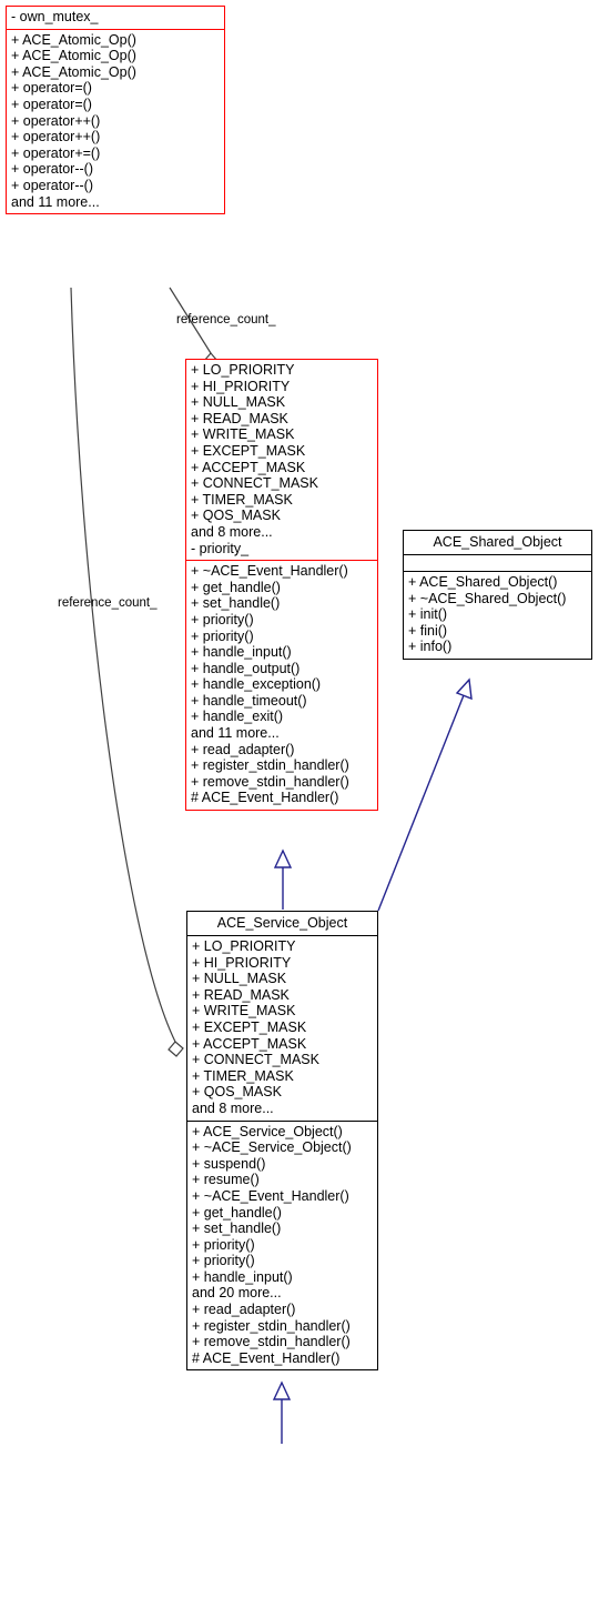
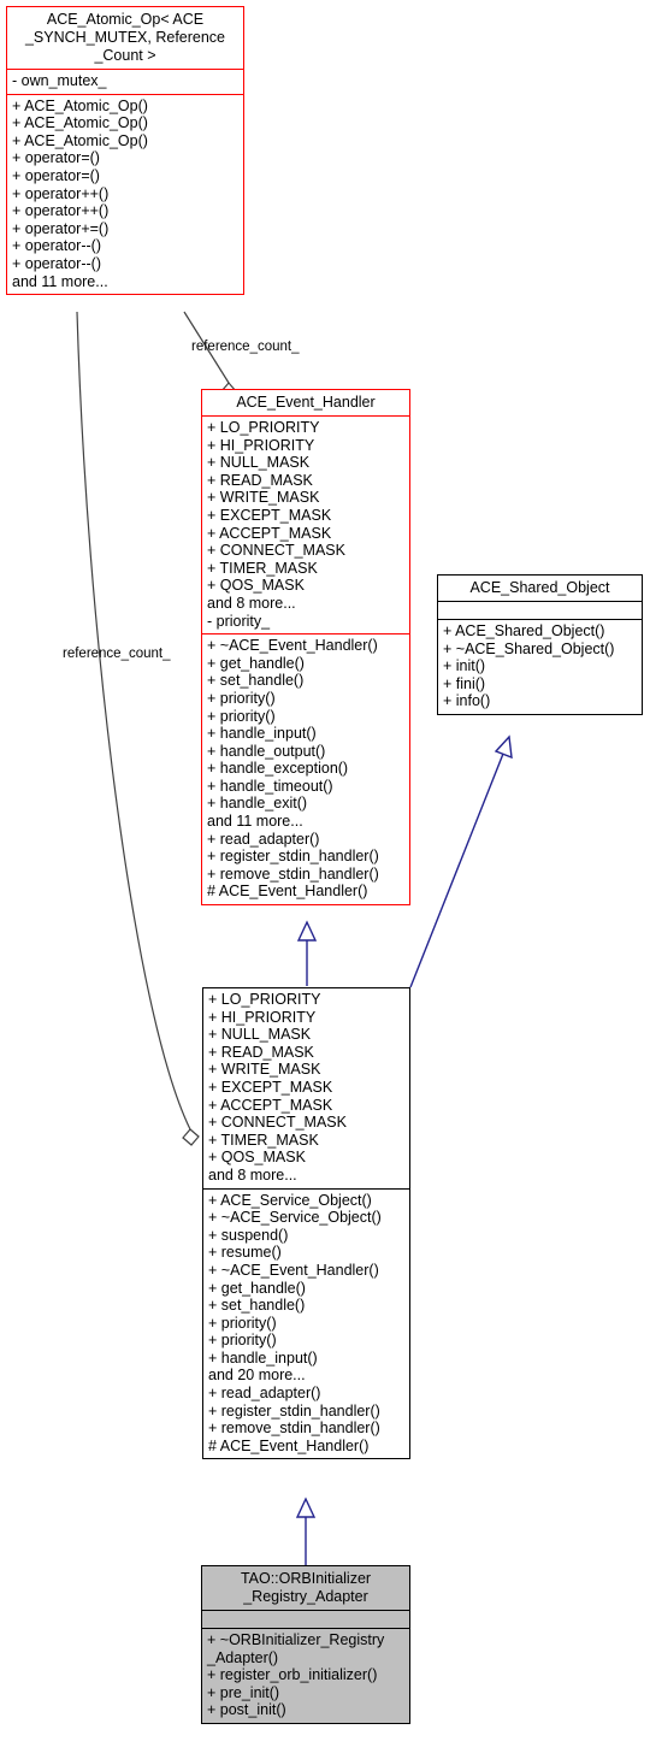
  reference_count_
  reference_count_
+ ACE_Atomic_Op< ACE
+ _SYNCH_MUTEX, Reference
+ _Count >
  - own_mutex_
  + ACE_Atomic_Op()
  + ACE_Atomic_Op()
  + ACE_Atomic_Op()
  + operator=()
  + operator=()
  + operator++()
  + operator++()
  + operator+=()
  + operator--()
  + operator--()
  and 11 more...
+ ACE_Event_Handler
  + LO_PRIORITY
  + HI_PRIORITY
  + NULL_MASK
  + READ_MASK
  + WRITE_MASK
  + EXCEPT_MASK
  + ACCEPT_MASK
  + CONNECT_MASK
  + TIMER_MASK
  + QOS_MASK
  and 8 more...
  - priority_
  + ~ACE_Event_Handler()
  + get_handle()
  + set_handle()
  + priority()
  + priority()
  + handle_input()
  + handle_output()
  + handle_exception()
  + handle_timeout()
  + handle_exit()
  and 11 more...
  + read_adapter()
  + register_stdin_handler()
  + remove_stdin_handler()
  # ACE_Event_Handler()
  ACE_Shared_Object
  + ACE_Shared_Object()
  + ~ACE_Shared_Object()
  + init()
  + fini()
  + info()
- ACE_Service_Object
  + LO_PRIORITY
  + HI_PRIORITY
  + NULL_MASK
  + READ_MASK
  + WRITE_MASK
  + EXCEPT_MASK
  + ACCEPT_MASK
  + CONNECT_MASK
  + TIMER_MASK
  + QOS_MASK
  and 8 more...
  + ACE_Service_Object()
  + ~ACE_Service_Object()
  + suspend()
  + resume()
  + ~ACE_Event_Handler()
  + get_handle()
  + set_handle()
  + priority()
  + priority()
  + handle_input()
  and 20 more...
  + read_adapter()
  + register_stdin_handler()
  + remove_stdin_handler()
  # ACE_Event_Handler()
+ TAO::ORBInitializer
+ _Registry_Adapter
+ + ~ORBInitializer_Registry
+ _Adapter()
+ + register_orb_initializer()
+ + pre_init()
+ + post_init()
